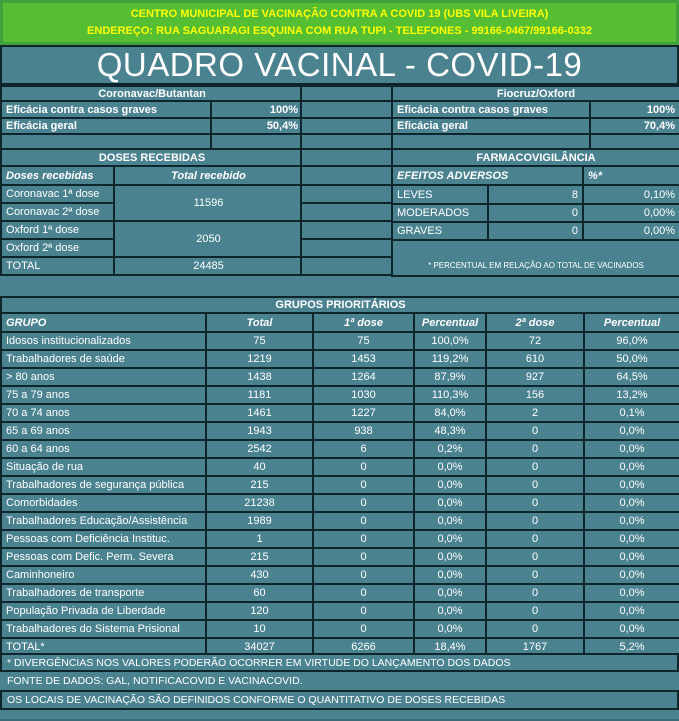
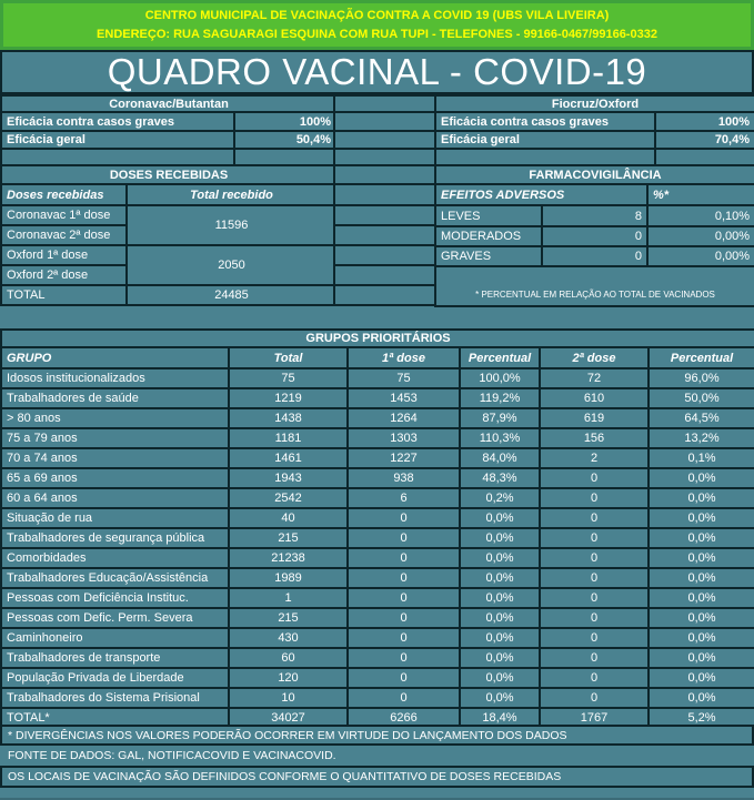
  CENTRO MUNICIPAL DE VACINAÇÃO CONTRA A COVID 19 (UBS VILA LIVEIRA)
  ENDEREÇO: RUA SAGUARAGI ESQUINA COM RUA TUPI - TELEFONES - 99166-0467/99166-0332
  QUADRO VACINAL - COVID-19
  Coronavac/Butantan
  Eficácia contra casos graves	100%
  Eficácia geral	50,4%
  Fiocruz/Oxford
  Eficácia contra casos graves	100%
  Eficácia geral	70,4%
  DOSES RECEBIDAS
  Doses recebidas	Total recebido
  Coronavac 1ª dose	11596
  Coronavac 2ª dose
  Oxford 1ª dose	2050
  Oxford 2ª dose
  TOTAL	24485
  FARMACOVIGILÂNCIA
  EFEITOS ADVERSOS	%*
  LEVES	8	0,10%
  MODERADOS	0	0,00%
  GRAVES	0	0,00%
  * PERCENTUAL EM RELAÇÃO AO TOTAL DE VACINADOS
  GRUPOS PRIORITÁRIOS
  GRUPO	Total	1ª dose	Percentual	2ª dose	Percentual
  Idosos institucionalizados	75	75	100,0%	72	96,0%
  Trabalhadores de saúde	1219	1453	119,2%	610	50,0%
- > 80 anos	1438	1264	87,9%	927	64,5%
+ > 80 anos	1438	1264	87,9%	619	64,5%
- 75 a 79 anos	1181	1030	110,3%	156	13,2%
+ 75 a 79 anos	1181	1303	110,3%	156	13,2%
  70 a 74 anos	1461	1227	84,0%	2	0,1%
  65 a 69 anos	1943	938	48,3%	0	0,0%
  60 a 64 anos	2542	6	0,2%	0	0,0%
  Situação de rua	40	0	0,0%	0	0,0%
  Trabalhadores de segurança pública	215	0	0,0%	0	0,0%
  Comorbidades	21238	0	0,0%	0	0,0%
  Trabalhadores Educação/Assistência	1989	0	0,0%	0	0,0%
  Pessoas com Deficiência Instituc.	1	0	0,0%	0	0,0%
  Pessoas com Defic. Perm. Severa	215	0	0,0%	0	0,0%
  Caminhoneiro	430	0	0,0%	0	0,0%
  Trabalhadores de transporte	60	0	0,0%	0	0,0%
  População Privada de Liberdade	120	0	0,0%	0	0,0%
  Trabalhadores do Sistema Prisional	10	0	0,0%	0	0,0%
  TOTAL*	34027	6266	18,4%	1767	5,2%
  * DIVERGÊNCIAS NOS VALORES PODERÃO OCORRER EM VIRTUDE DO LANÇAMENTO DOS DADOS
  FONTE DE DADOS: GAL, NOTIFICACOVID E VACINACOVID.
  OS LOCAIS DE VACINAÇÃO SÃO DEFINIDOS CONFORME O QUANTITATIVO DE DOSES RECEBIDAS
